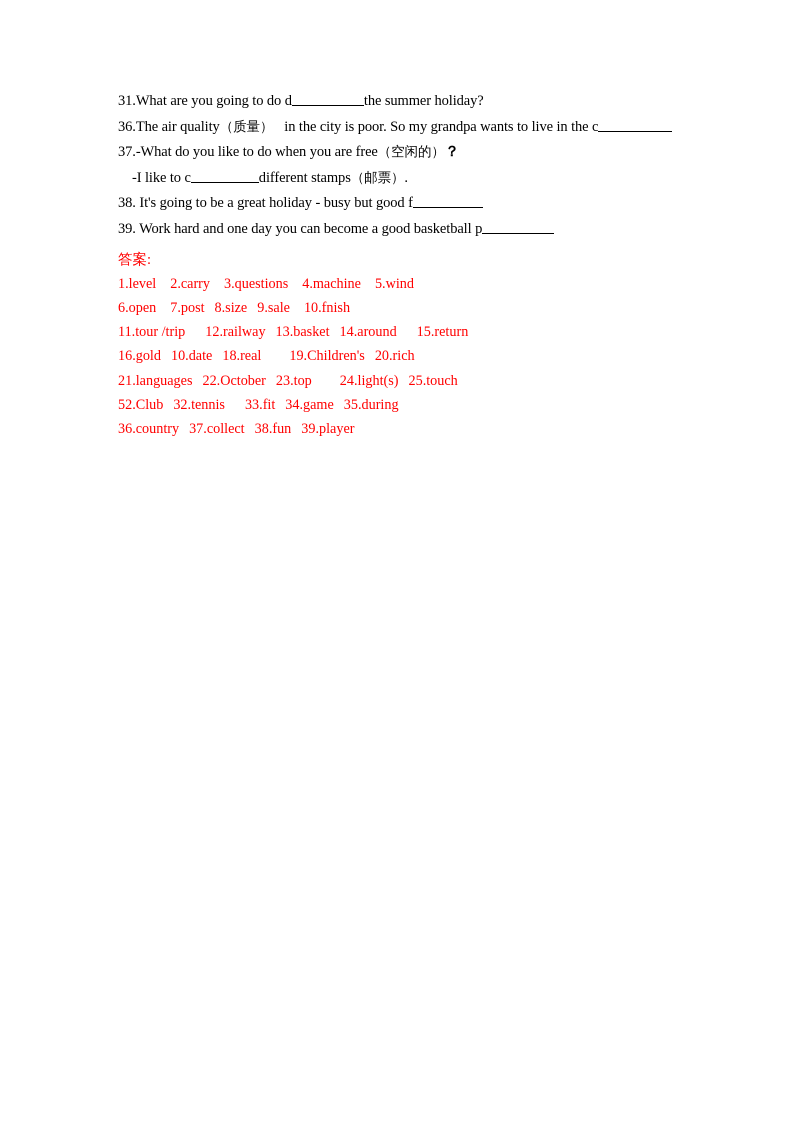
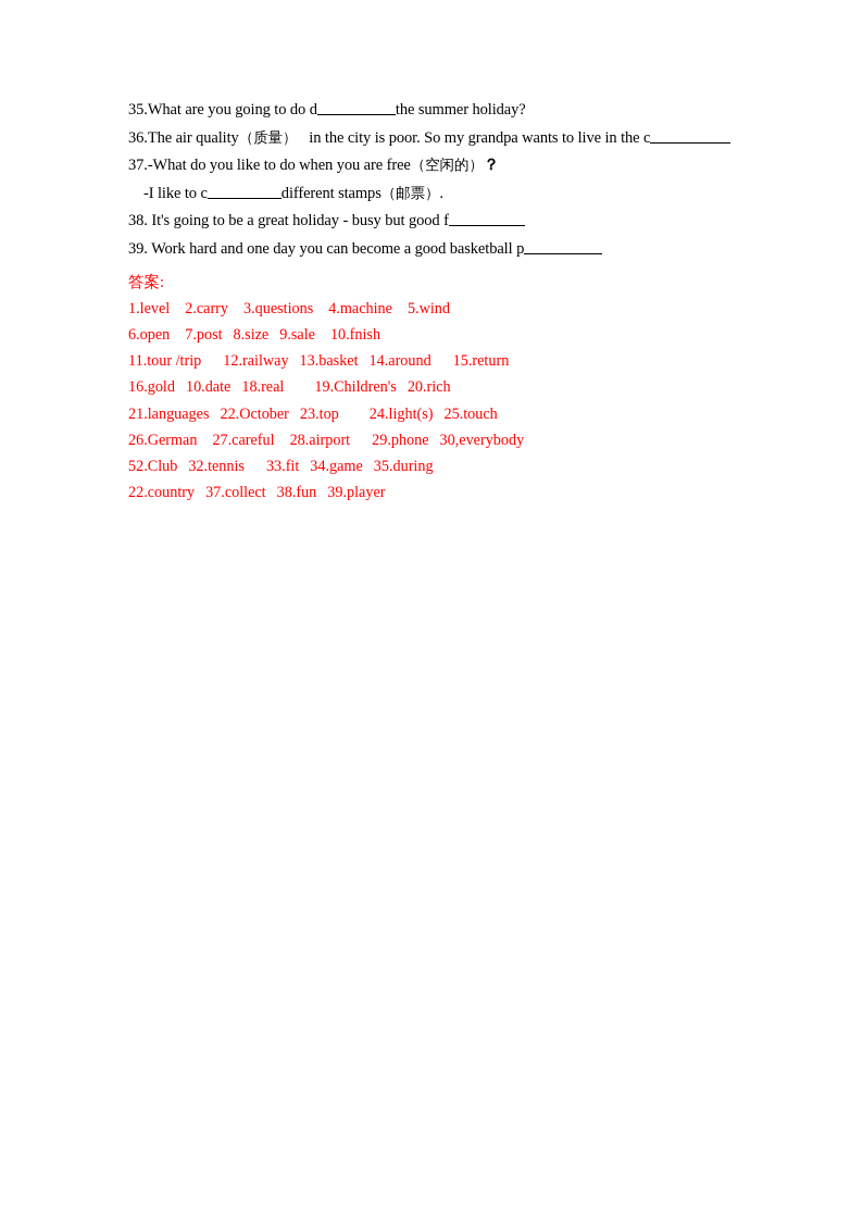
- 31.What are you going to do d the summer holiday?
+ 35.What are you going to do d the summer holiday?
  36.The air quality（质量） in the city is poor. So my grandpa wants to live in the c
  37.-What do you like to do when you are free（空闲的）？
  -I like to c different stamps（邮票）.
  38. It's going to be a great holiday - busy but good f
  39. Work hard and one day you can become a good basketball p
  答案:
  1.level 2.carry 3.questions 4.machine 5.wind
  6.open 7.post 8.size 9.sale 10.fnish
  11.tour /trip 12.railway 13.basket 14.around 15.return
  16.gold 10.date 18.real 19.Children's 20.rich
  21.languages 22.October 23.top 24.light(s) 25.touch
+ 26.German 27.careful 28.airport 29.phone 30,everybody
  52.Club 32.tennis 33.fit 34.game 35.during
- 36.country 37.collect 38.fun 39.player
+ 22.country 37.collect 38.fun 39.player
